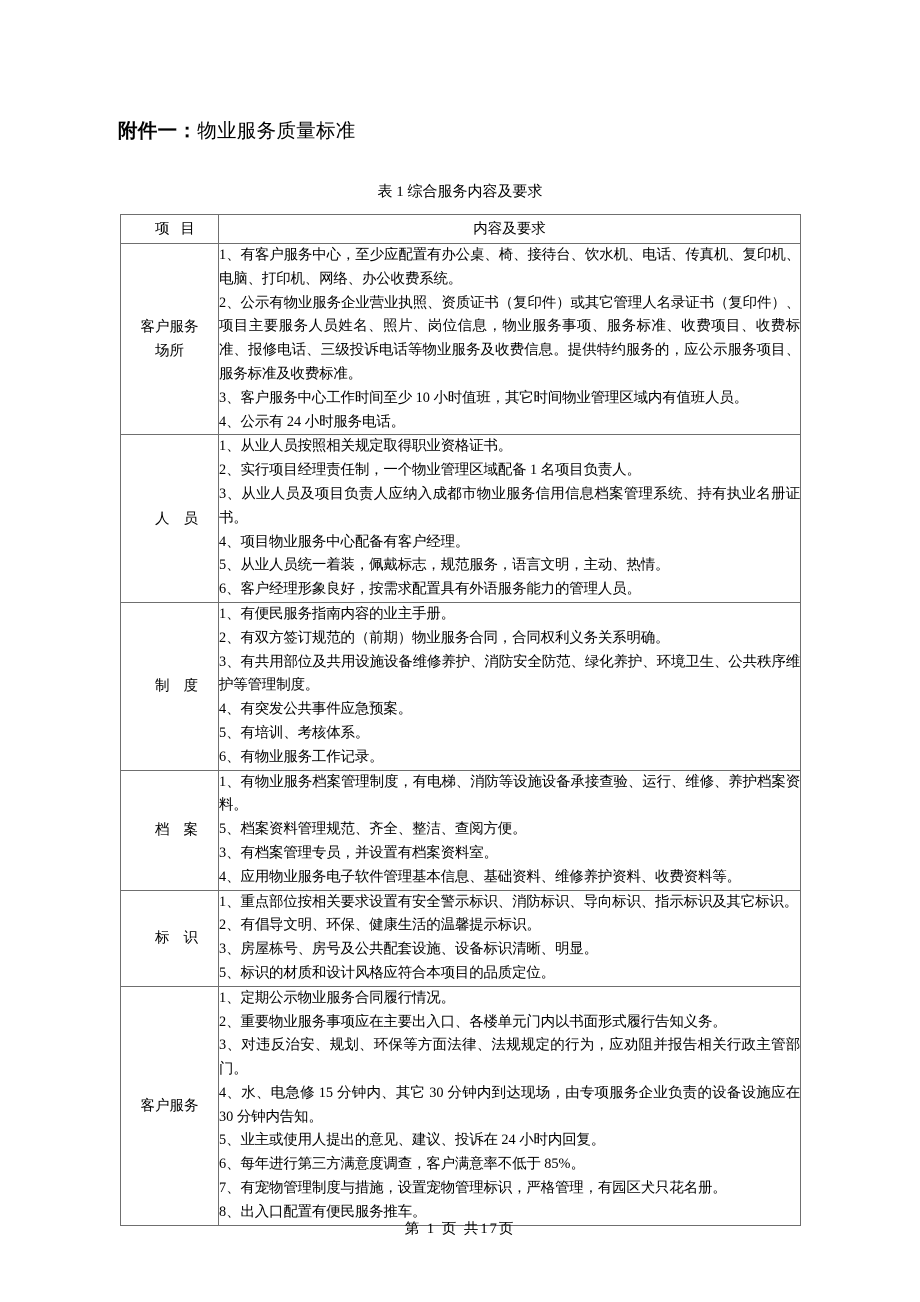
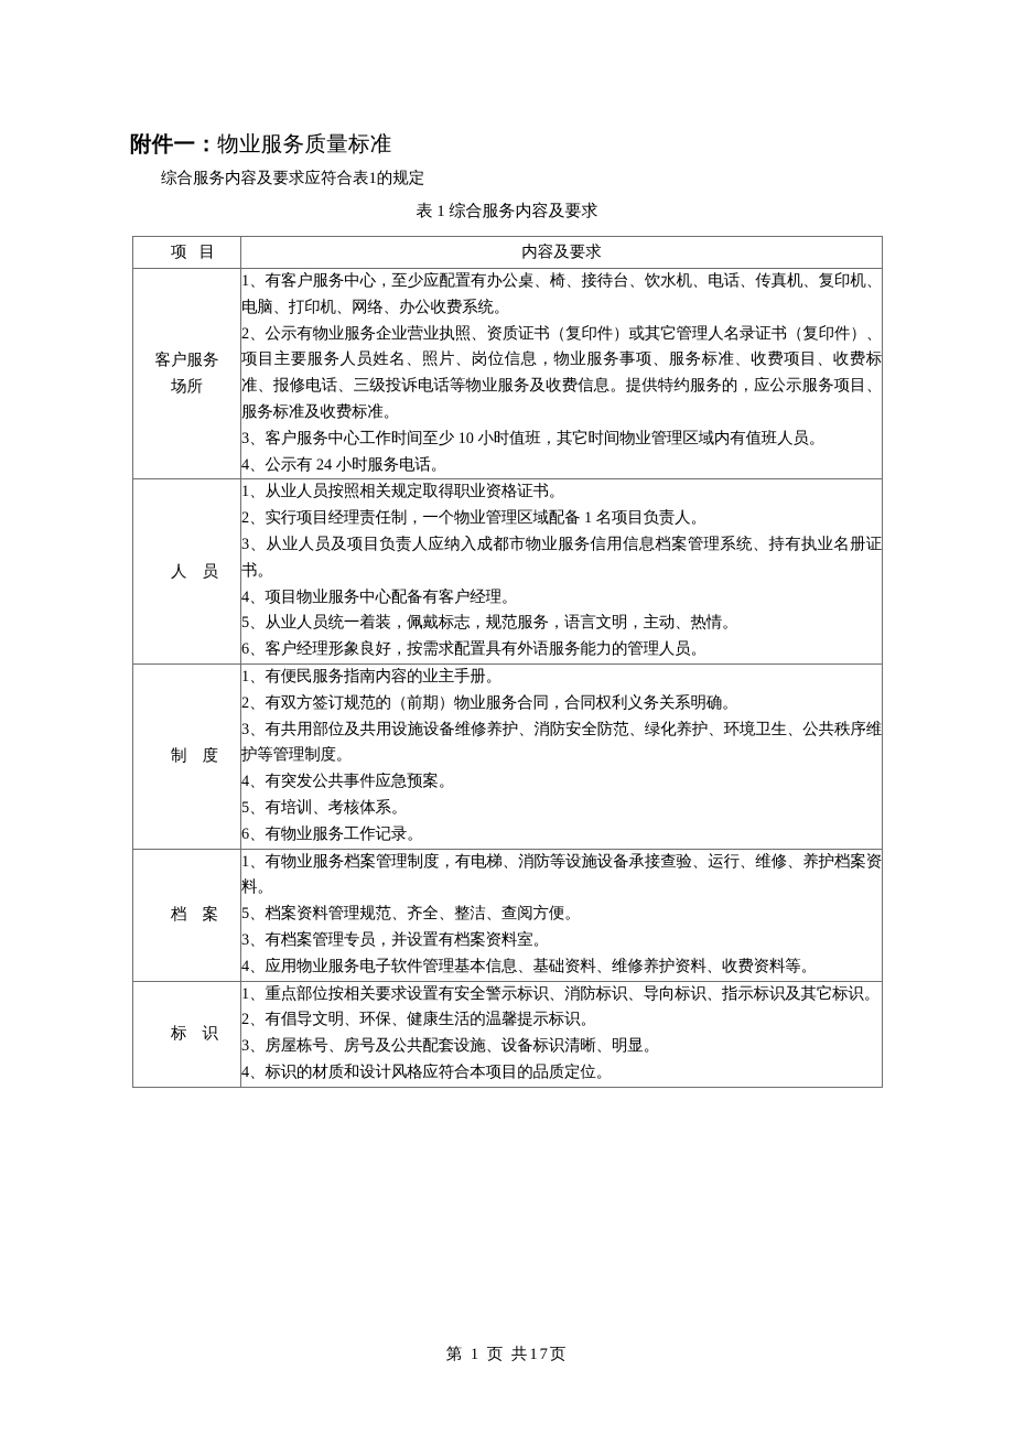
  附件一：物业服务质量标准
+ 综合服务内容及要求应符合表1的规定
  表 1 综合服务内容及要求
  项目	内容及要求
  客户服务场所	1、有客户服务中心，至少应配置有办公桌、椅、接待台、饮水机、电话、传真机、复印机、电脑、打印机、网络、办公收费系统。2、公示有物业服务企业营业执照、资质证书（复印件）或其它管理人名录证书（复印件）、项目主要服务人员姓名、照片、岗位信息，物业服务事项、服务标准、收费项目、收费标准、报修电话、三级投诉电话等物业服务及收费信息。提供特约服务的，应公示服务项目、服务标准及收费标准。3、客户服务中心工作时间至少 10 小时值班，其它时间物业管理区域内有值班人员。4、公示有 24 小时服务电话。
  人员	1、从业人员按照相关规定取得职业资格证书。2、实行项目经理责任制，一个物业管理区域配备 1 名项目负责人。3、从业人员及项目负责人应纳入成都市物业服务信用信息档案管理系统、持有执业名册证书。4、项目物业服务中心配备有客户经理。5、从业人员统一着装，佩戴标志，规范服务，语言文明，主动、热情。6、客户经理形象良好，按需求配置具有外语服务能力的管理人员。
  制度	1、有便民服务指南内容的业主手册。2、有双方签订规范的（前期）物业服务合同，合同权利义务关系明确。3、有共用部位及共用设施设备维修养护、消防安全防范、绿化养护、环境卫生、公共秩序维护等管理制度。4、有突发公共事件应急预案。5、有培训、考核体系。6、有物业服务工作记录。
  档案	1、有物业服务档案管理制度，有电梯、消防等设施设备承接查验、运行、维修、养护档案资料。5、档案资料管理规范、齐全、整洁、查阅方便。3、有档案管理专员，并设置有档案资料室。4、应用物业服务电子软件管理基本信息、基础资料、维修养护资料、收费资料等。
- 标识	1、重点部位按相关要求设置有安全警示标识、消防标识、导向标识、指示标识及其它标识。2、有倡导文明、环保、健康生活的温馨提示标识。3、房屋栋号、房号及公共配套设施、设备标识清晰、明显。5、标识的材质和设计风格应符合本项目的品质定位。
+ 标识	1、重点部位按相关要求设置有安全警示标识、消防标识、导向标识、指示标识及其它标识。2、有倡导文明、环保、健康生活的温馨提示标识。3、房屋栋号、房号及公共配套设施、设备标识清晰、明显。4、标识的材质和设计风格应符合本项目的品质定位。
- 客户服务	1、定期公示物业服务合同履行情况。2、重要物业服务事项应在主要出入口、各楼单元门内以书面形式履行告知义务。3、对违反治安、规划、环保等方面法律、法规规定的行为，应劝阻并报告相关行政主管部门。4、水、电急修 15 分钟内、其它 30 分钟内到达现场，由专项服务企业负责的设备设施应在 30 分钟内告知。5、业主或使用人提出的意见、建议、投诉在 24 小时内回复。6、每年进行第三方满意度调查，客户满意率不低于 85%。7、有宠物管理制度与措施，设置宠物管理标识，严格管理，有园区犬只花名册。8、出入口配置有便民服务推车。
  第 1 页 共17页
